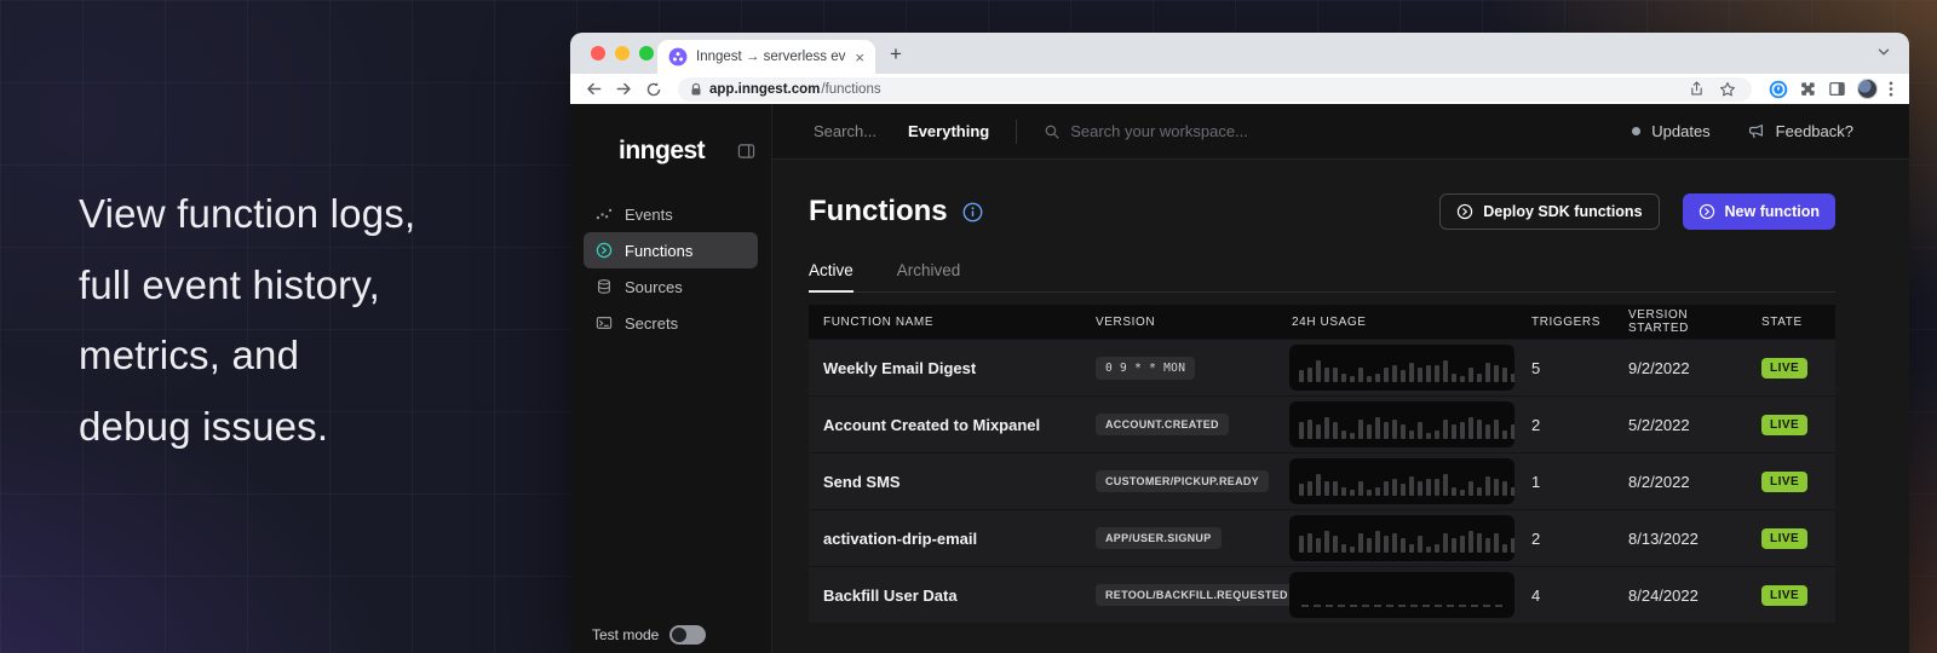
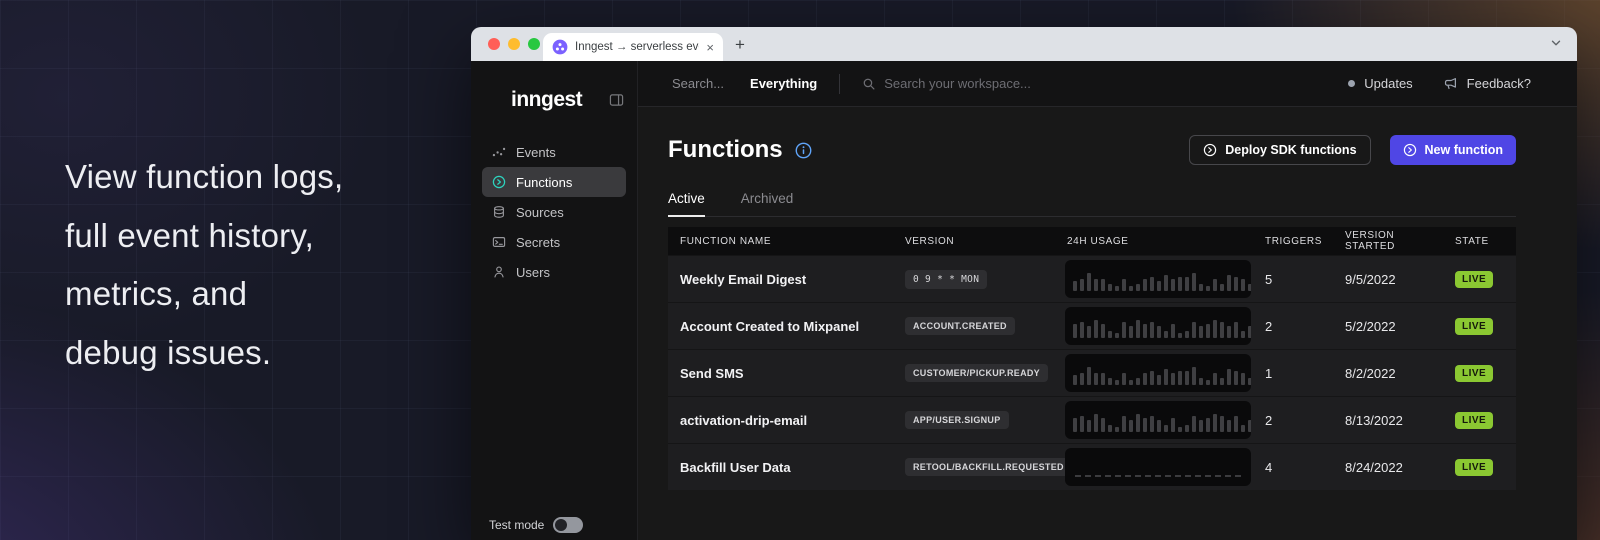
  View function logs,
  full event history,
  metrics, and
  debug issues.
  Inngest → serverless ev
  ×
  +
- app.inngest.com
- /functions
  inngest
  Events
  Functions
  Sources
  Secrets
+ Users
  Test mode
  Search...
  Everything
  Search your workspace...
  Updates
  Feedback?
  Functions
  Deploy SDK functions
  New function
  Active
  Archived
  FUNCTION NAME
  VERSION
  24H USAGE
  TRIGGERS
  VERSION STARTED
  STATE
  Weekly Email Digest
  0 9 * * MON
  5
- 9/2/2022
+ 9/5/2022
  LIVE
  Account Created to Mixpanel
  ACCOUNT.CREATED
  2
  5/2/2022
  LIVE
  Send SMS
  CUSTOMER/PICKUP.READY
  1
  8/2/2022
  LIVE
  activation-drip-email
  APP/USER.SIGNUP
  2
  8/13/2022
  LIVE
  Backfill User Data
  RETOOL/BACKFILL.REQUESTED
  4
  8/24/2022
  LIVE
